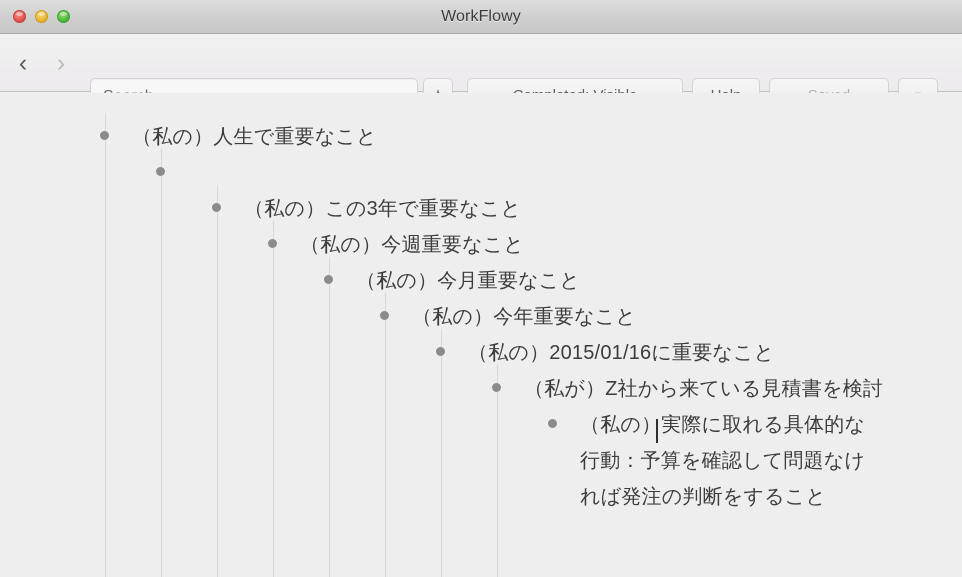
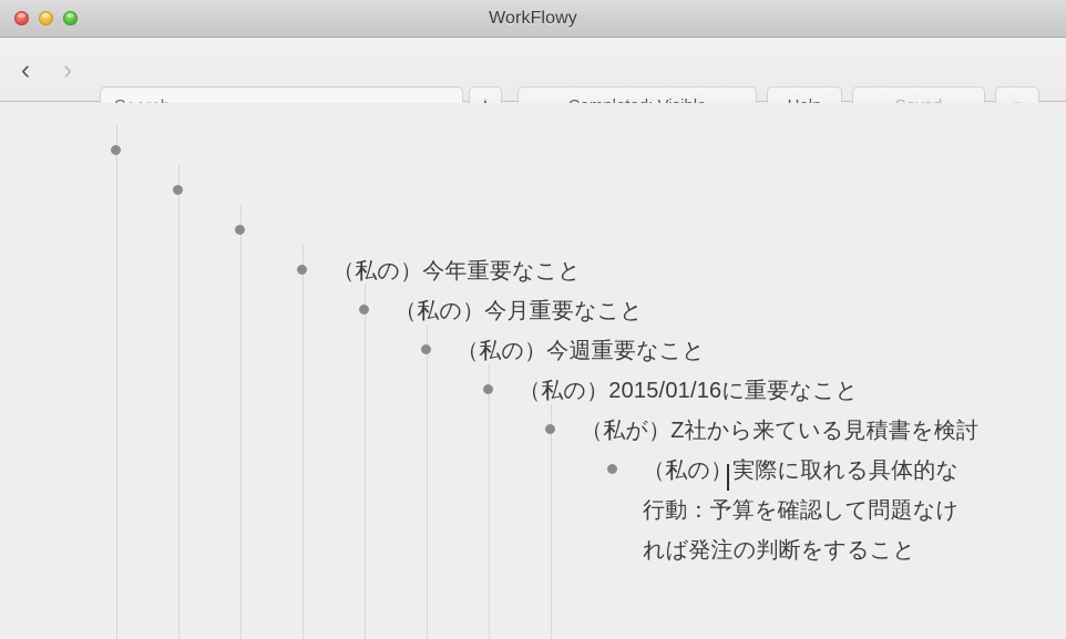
  WorkFlowy
  ‹
  ›
- （私の）人生で重要なこと
- （私の）この3年で重要なこと
- （私の）今週重要なこと
+ （私の）今年重要なこと
  （私の）今月重要なこと
- （私の）今年重要なこと
+ （私の）今週重要なこと
  （私の）2015/01/16に重要なこと
  （私が）Z社から来ている見積書を検討
  （私の）実際に取れる具体的な行動：予算を確認して問題なければ発注の判断をすること
